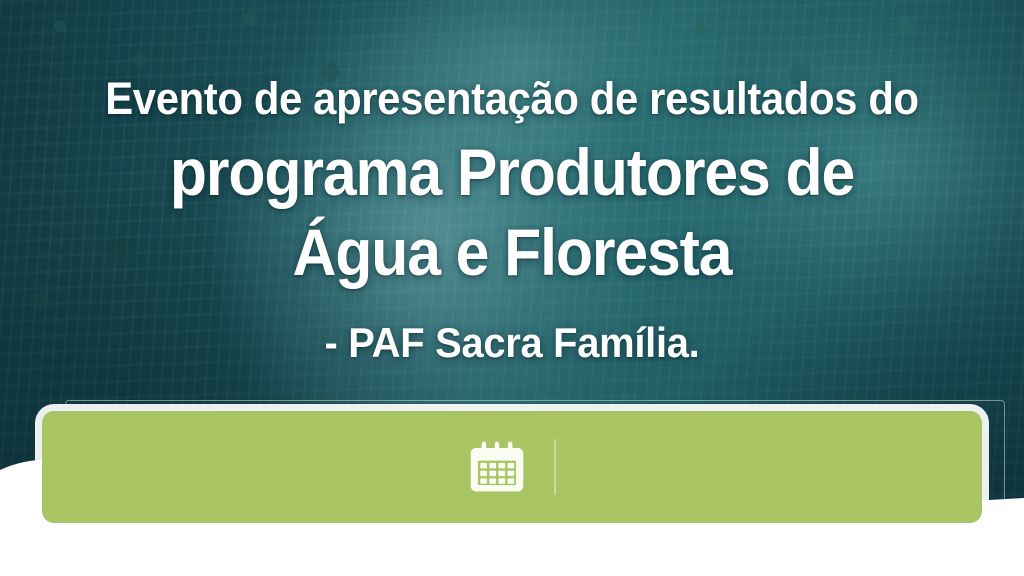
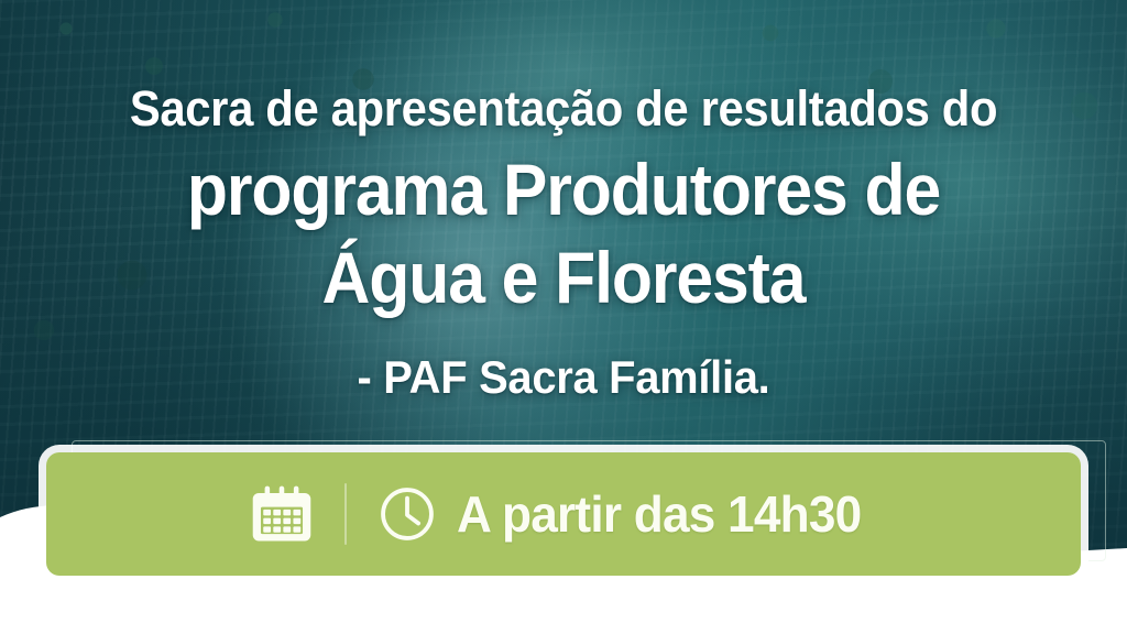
- Evento de apresentação de resultados do
+ Sacra de apresentação de resultados do
  programa Produtores de
  Água e Floresta
  - PAF Sacra Família.
+ A partir das 14h30
